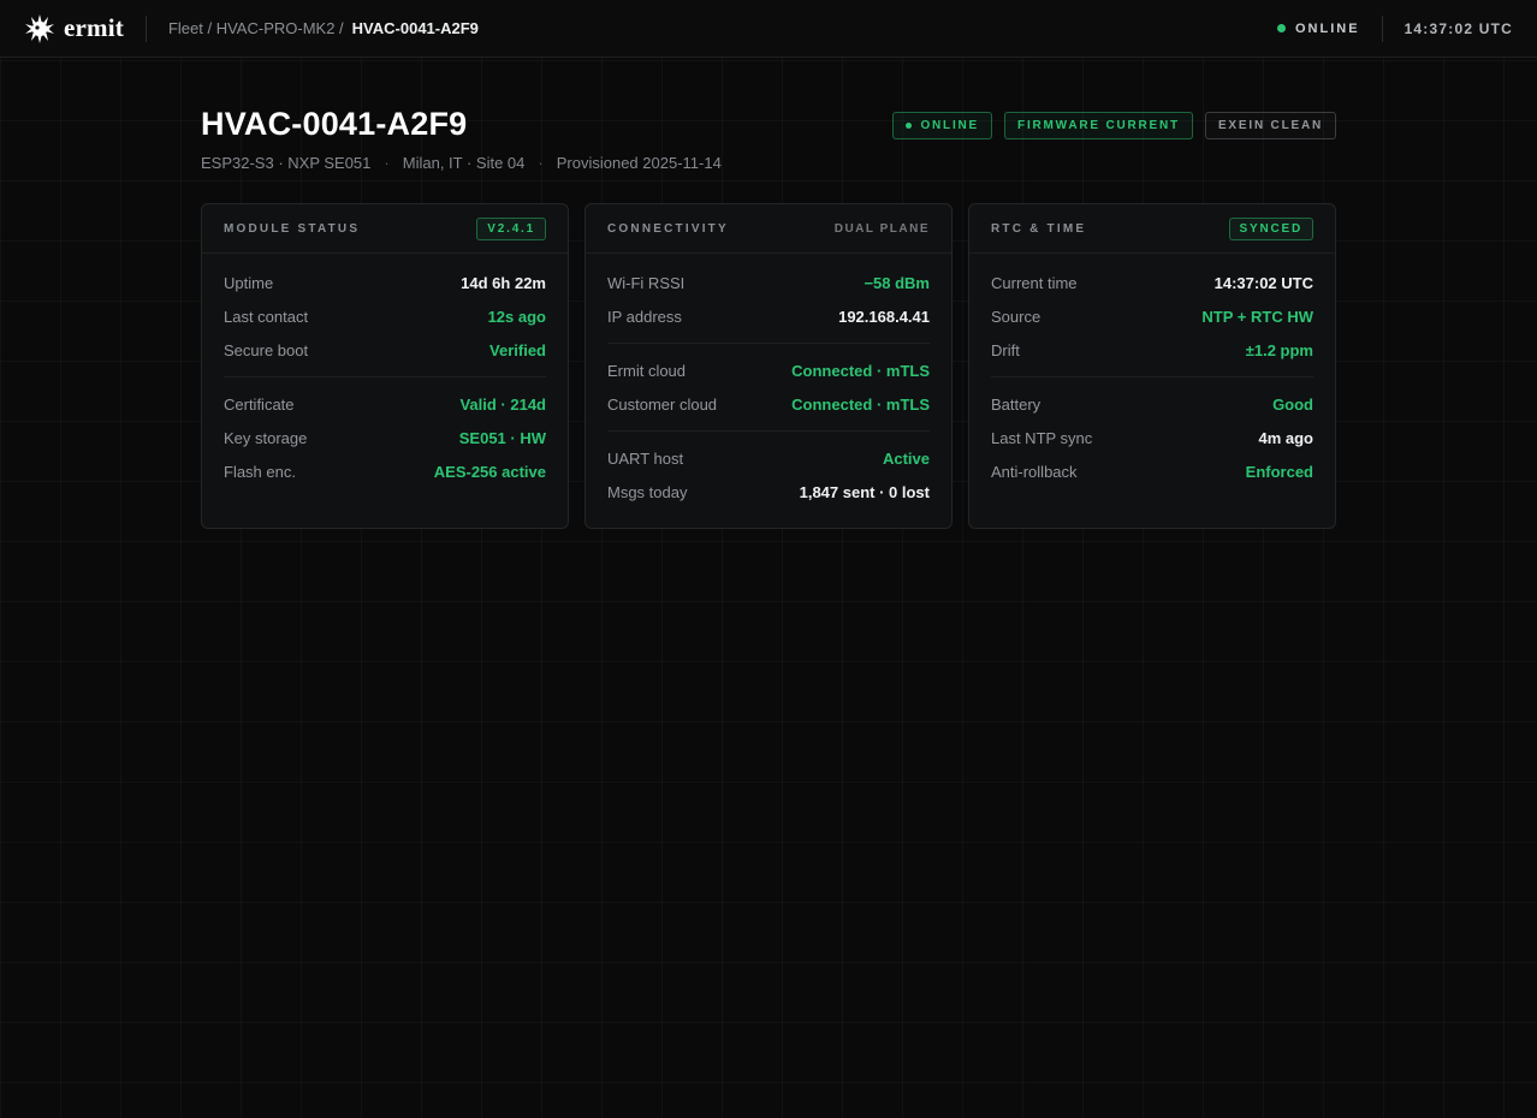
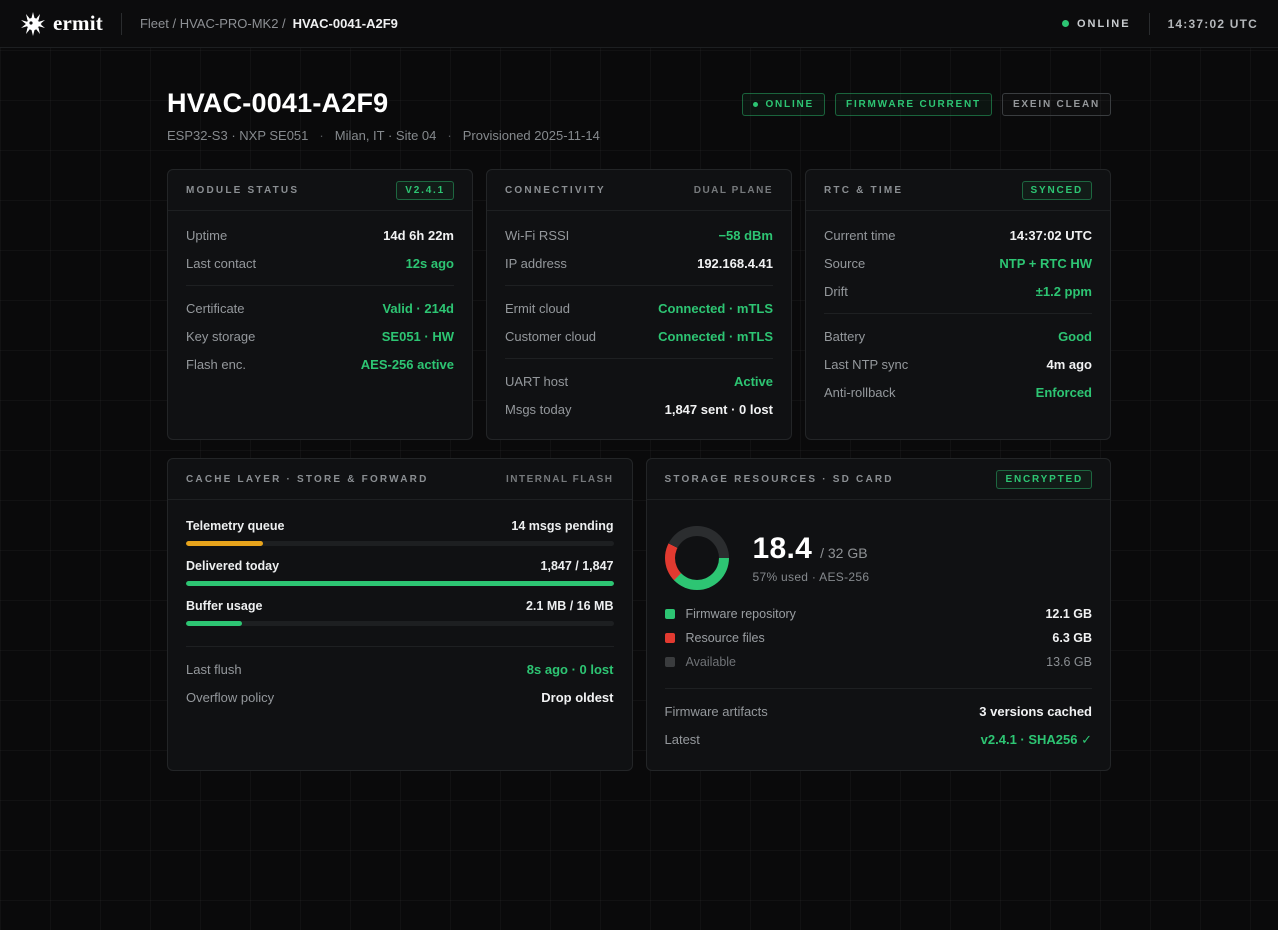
  ermit
  Fleet / HVAC-PRO-MK2 /
  HVAC-0041-A2F9
  ONLINE
  14:37:02 UTC
  HVAC-0041-A2F9
  ESP32-S3 · NXP SE051
  ·
  Milan, IT · Site 04
  ·
  Provisioned 2025-11-14
  ONLINE
  FIRMWARE CURRENT
  EXEIN CLEAN
  MODULE STATUS
  V2.4.1
  Uptime
  14d 6h 22m
  Last contact
  12s ago
- Secure boot
- Verified
  Certificate
  Valid · 214d
  Key storage
  SE051 · HW
  Flash enc.
  AES-256 active
  CONNECTIVITY
  DUAL PLANE
  Wi-Fi RSSI
  −58 dBm
  IP address
  192.168.4.41
  Ermit cloud
  Connected · mTLS
  Customer cloud
  Connected · mTLS
  UART host
  Active
  Msgs today
  1,847 sent · 0 lost
  RTC & TIME
  SYNCED
  Current time
  14:37:02 UTC
  Source
  NTP + RTC HW
  Drift
  ±1.2 ppm
  Battery
  Good
  Last NTP sync
  4m ago
  Anti-rollback
  Enforced
+ CACHE LAYER · STORE & FORWARD
+ INTERNAL FLASH
+ Telemetry queue
+ 14 msgs pending
+ Delivered today
+ 1,847 / 1,847
+ Buffer usage
+ 2.1 MB / 16 MB
+ Last flush
+ 8s ago · 0 lost
+ Overflow policy
+ Drop oldest
+ STORAGE RESOURCES · SD CARD
+ ENCRYPTED
+ 18.4
+ / 32 GB
+ 57% used · AES-256
+ Firmware repository
+ 12.1 GB
+ Resource files
+ 6.3 GB
+ Available
+ 13.6 GB
+ Firmware artifacts
+ 3 versions cached
+ Latest
+ v2.4.1 · SHA256 ✓
